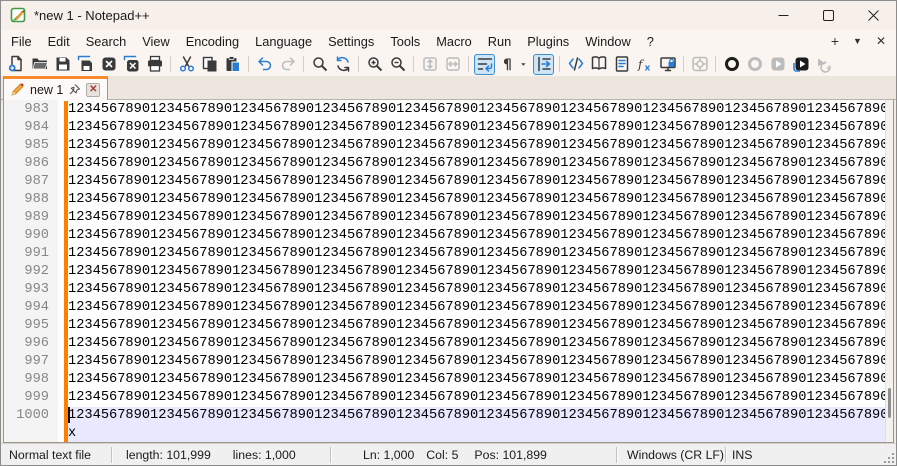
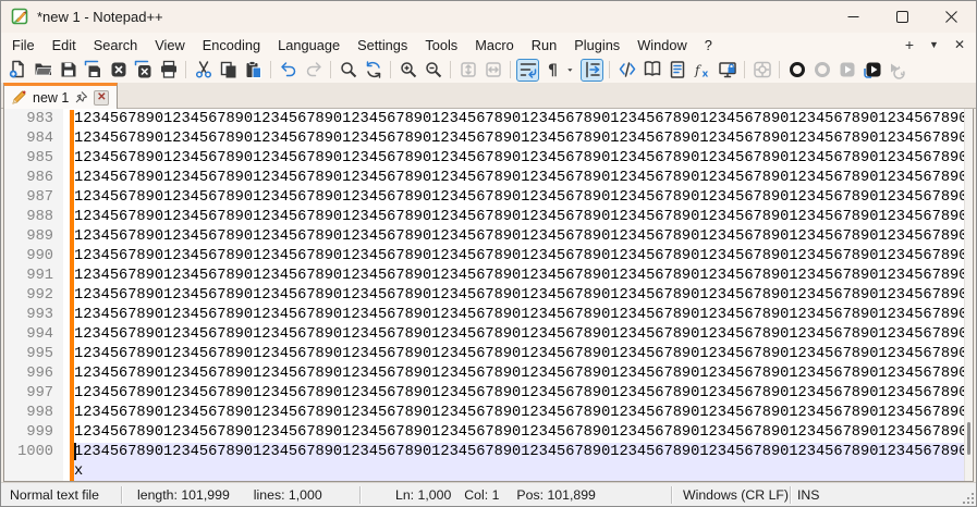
  *new 1 - Notepad++
  File
  Edit
  Search
  View
  Encoding
  Language
  Settings
  Tools
  Macro
  Run
  Plugins
  Window
  ?
  +
  ▼
  ✕
  ¶
  f
  x
  new 1
  ✕
  983
  984
  985
  986
  987
  988
  989
  990
  991
  992
  993
  994
  995
  996
  997
  998
  999
  1000
  123456789012345678901234567890123456789012345678901234567890123456789012345678901234567890123456789
  123456789012345678901234567890123456789012345678901234567890123456789012345678901234567890123456789
  123456789012345678901234567890123456789012345678901234567890123456789012345678901234567890123456789
  123456789012345678901234567890123456789012345678901234567890123456789012345678901234567890123456789
  123456789012345678901234567890123456789012345678901234567890123456789012345678901234567890123456789
  123456789012345678901234567890123456789012345678901234567890123456789012345678901234567890123456789
  123456789012345678901234567890123456789012345678901234567890123456789012345678901234567890123456789
  123456789012345678901234567890123456789012345678901234567890123456789012345678901234567890123456789
  123456789012345678901234567890123456789012345678901234567890123456789012345678901234567890123456789
  123456789012345678901234567890123456789012345678901234567890123456789012345678901234567890123456789
  123456789012345678901234567890123456789012345678901234567890123456789012345678901234567890123456789
  123456789012345678901234567890123456789012345678901234567890123456789012345678901234567890123456789
  123456789012345678901234567890123456789012345678901234567890123456789012345678901234567890123456789
  123456789012345678901234567890123456789012345678901234567890123456789012345678901234567890123456789
  123456789012345678901234567890123456789012345678901234567890123456789012345678901234567890123456789
  123456789012345678901234567890123456789012345678901234567890123456789012345678901234567890123456789
  123456789012345678901234567890123456789012345678901234567890123456789012345678901234567890123456789
  123456789012345678901234567890123456789012345678901234567890123456789012345678901234567890123456789
  x
  Normal text file
  length: 101,999
  lines: 1,000
  Ln: 1,000
- Col: 5
+ Col: 1
  Pos: 101,899
  Windows (CR LF)
  INS
